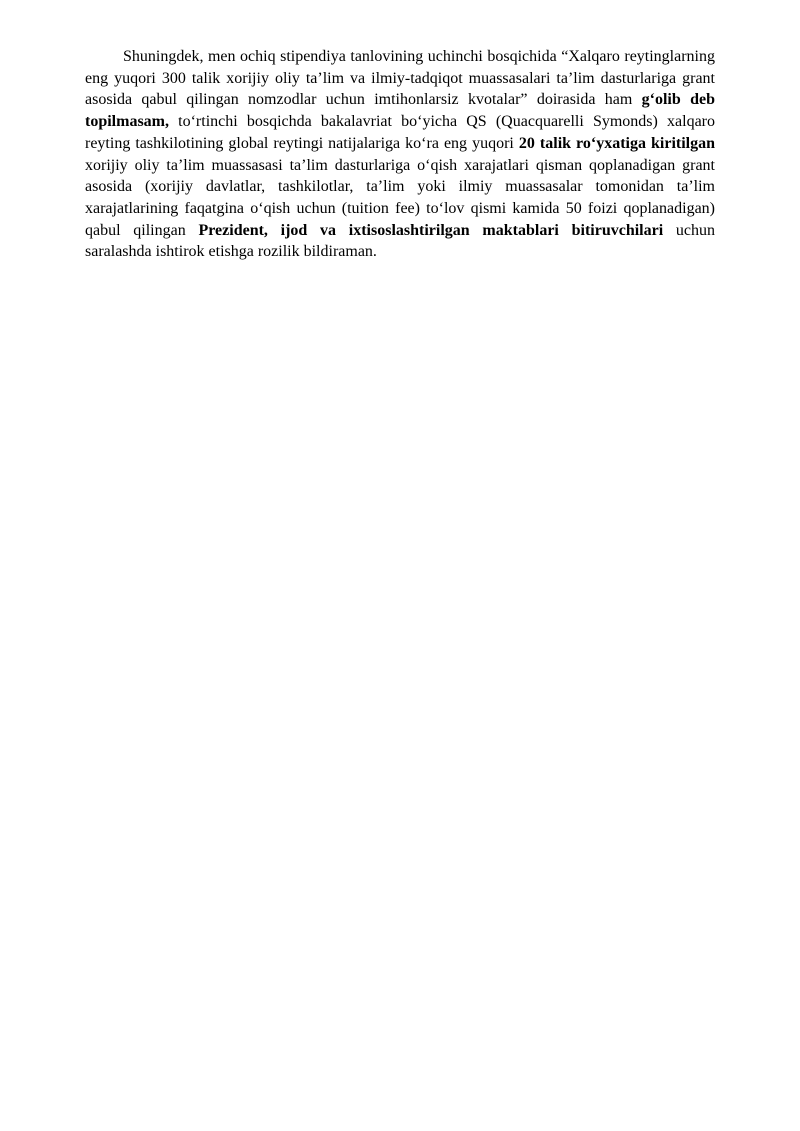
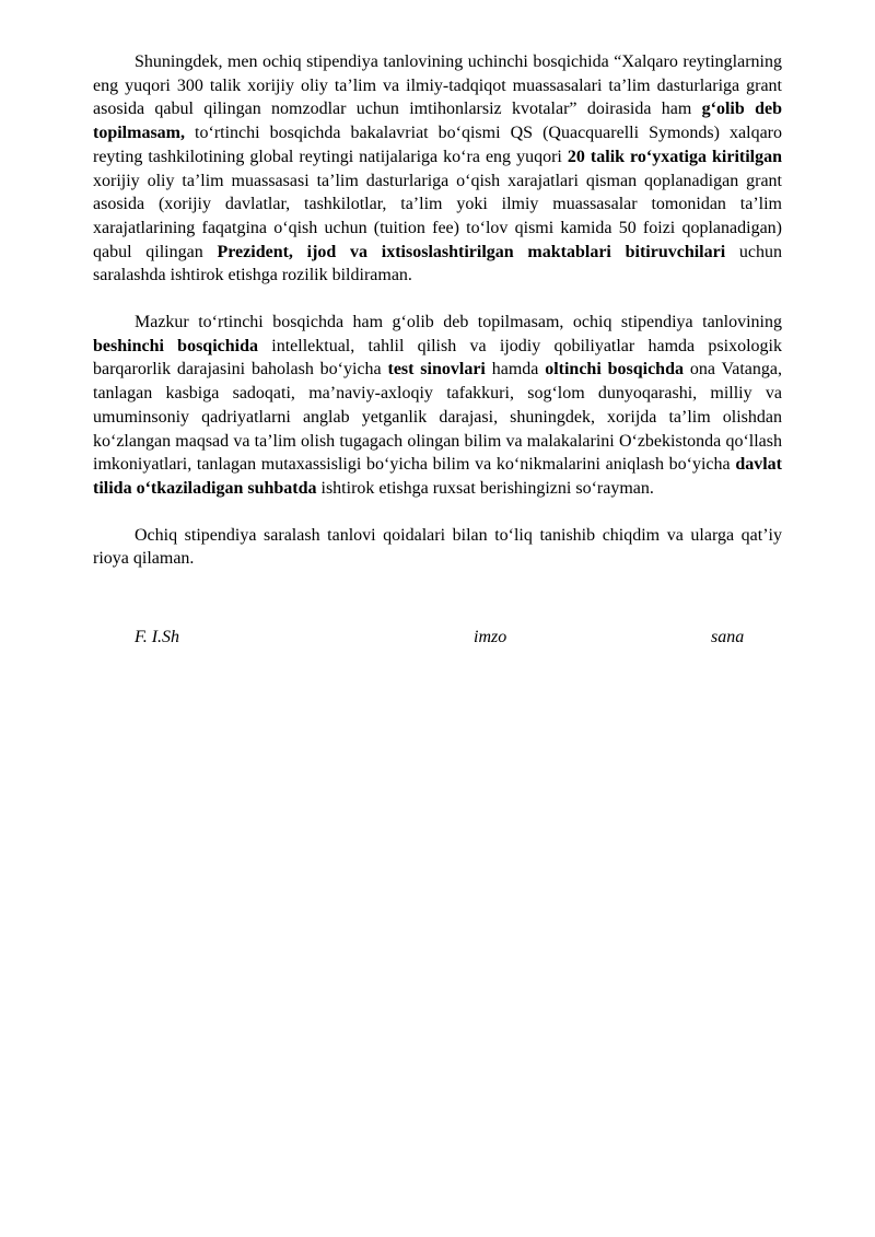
- Shuningdek, men ochiq stipendiya tanlovining uchinchi bosqichida “Xalqaro reytinglarning eng yuqori 300 talik xorijiy oliy ta’lim va ilmiy-tadqiqot muassasalari ta’lim dasturlariga grant asosida qabul qilingan nomzodlar uchun imtihonlarsiz kvotalar” doirasida ham g‘olib deb topilmasam, to‘rtinchi bosqichda bakalavriat bo‘yicha QS (Quacquarelli Symonds) xalqaro reyting tashkilotining global reytingi natijalariga ko‘ra eng yuqori 20 talik ro‘yxatiga kiritilgan xorijiy oliy ta’lim muassasasi ta’lim dasturlariga o‘qish xarajatlari qisman qoplanadigan grant asosida (xorijiy davlatlar, tashkilotlar, ta’lim yoki ilmiy muassasalar tomonidan ta’lim xarajatlarining faqatgina o‘qish uchun (tuition fee) to‘lov qismi kamida 50 foizi qoplanadigan) qabul qilingan Prezident, ijod va ixtisoslashtirilgan maktablari bitiruvchilari uchun saralashda ishtirok etishga rozilik bildiraman.
+ Shuningdek, men ochiq stipendiya tanlovining uchinchi bosqichida “Xalqaro reytinglarning eng yuqori 300 talik xorijiy oliy ta’lim va ilmiy-tadqiqot muassasalari ta’lim dasturlariga grant asosida qabul qilingan nomzodlar uchun imtihonlarsiz kvotalar” doirasida ham g‘olib deb topilmasam, to‘rtinchi bosqichda bakalavriat bo‘qismi QS (Quacquarelli Symonds) xalqaro reyting tashkilotining global reytingi natijalariga ko‘ra eng yuqori 20 talik ro‘yxatiga kiritilgan xorijiy oliy ta’lim muassasasi ta’lim dasturlariga o‘qish xarajatlari qisman qoplanadigan grant asosida (xorijiy davlatlar, tashkilotlar, ta’lim yoki ilmiy muassasalar tomonidan ta’lim xarajatlarining faqatgina o‘qish uchun (tuition fee) to‘lov qismi kamida 50 foizi qoplanadigan) qabul qilingan Prezident, ijod va ixtisoslashtirilgan maktablari bitiruvchilari uchun saralashda ishtirok etishga rozilik bildiraman.
+ Mazkur to‘rtinchi bosqichda ham g‘olib deb topilmasam, ochiq stipendiya tanlovining beshinchi bosqichida intellektual, tahlil qilish va ijodiy qobiliyatlar hamda psixologik barqarorlik darajasini baholash bo‘yicha test sinovlari hamda oltinchi bosqichda ona Vatanga, tanlagan kasbiga sadoqati, ma’naviy-axloqiy tafakkuri, sog‘lom dunyoqarashi, milliy va umuminsoniy qadriyatlarni anglab yetganlik darajasi, shuningdek, xorijda ta’lim olishdan ko‘zlangan maqsad va ta’lim olish tugagach olingan bilim va malakalarini O‘zbekistonda qo‘llash imkoniyatlari, tanlagan mutaxassisligi bo‘yicha bilim va ko‘nikmalarini aniqlash bo‘yicha davlat tilida o‘tkaziladigan suhbatda ishtirok etishga ruxsat berishingizni so‘rayman.
+ Ochiq stipendiya saralash tanlovi qoidalari bilan to‘liq tanishib chiqdim va ularga qat’iy rioya qilaman.
+ F. I.Sh
+ imzo
+ sana
